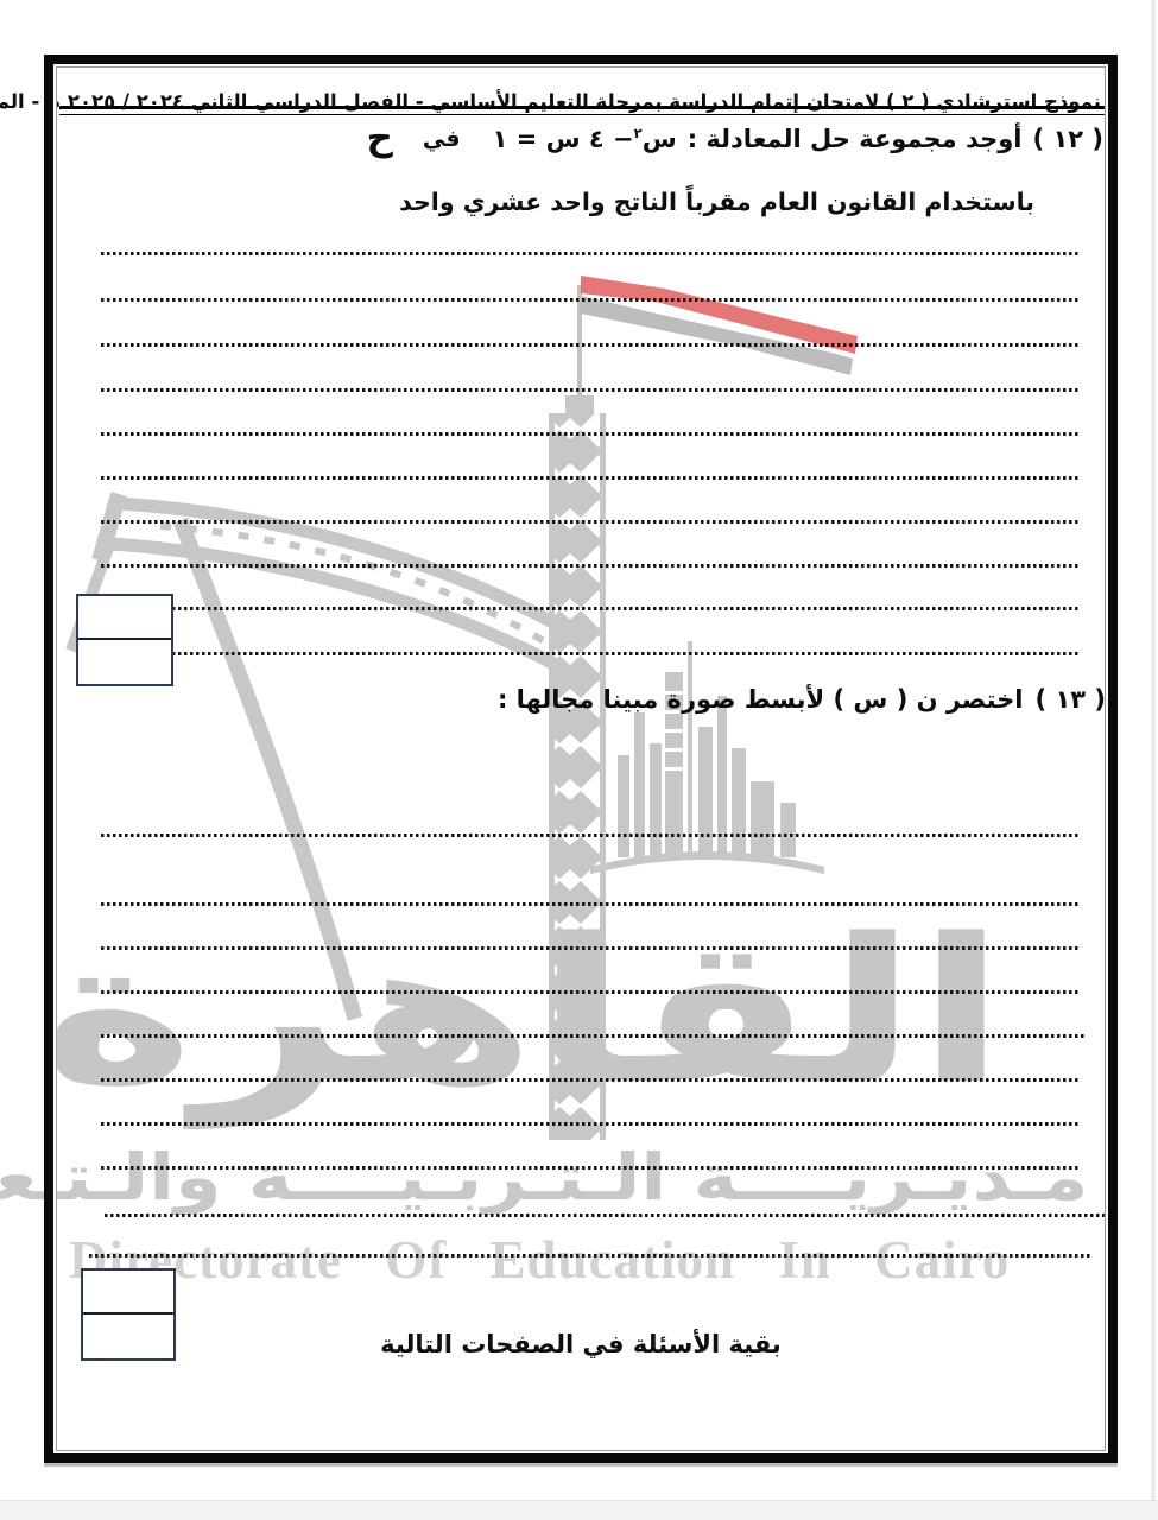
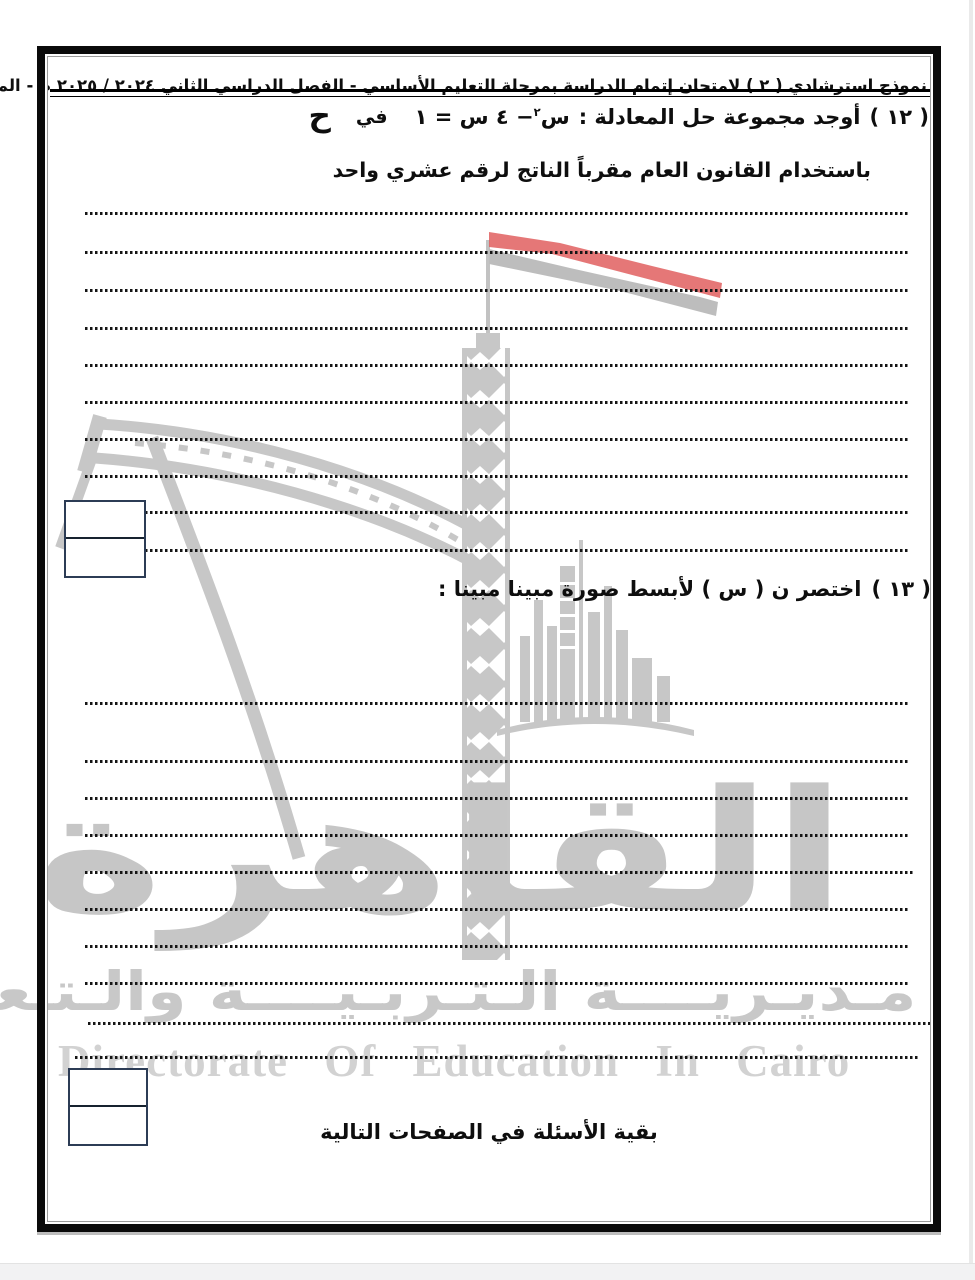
  القاهرة
  مـديـريــــة الـتـربـيــــة والـتـع
  Directorate Of Education In Cairo
  نموذج استرشادي ( ٢ ) لامتحان إتمام الدراسة بمرحلة التعليم الأساسي - الفصل الدراسي الثاني ٢٠٢٤ / ٢٠٢٥ م - الم
  ( ١٢ )
  أوجد مجموعة حل المعادلة :
  س٢− ٤ س = ١
  في
  ح
- باستخدام القانون العام مقرباً الناتج واحد عشري واحد
+ باستخدام القانون العام مقرباً الناتج لرقم عشري واحد
  ( ١٣ )
- اختصر ن ( س ) لأبسط صورة مبينا مجالها :
+ اختصر ن ( س ) لأبسط صورة مبينا مبينا :
  بقية الأسئلة في الصفحات التالية
